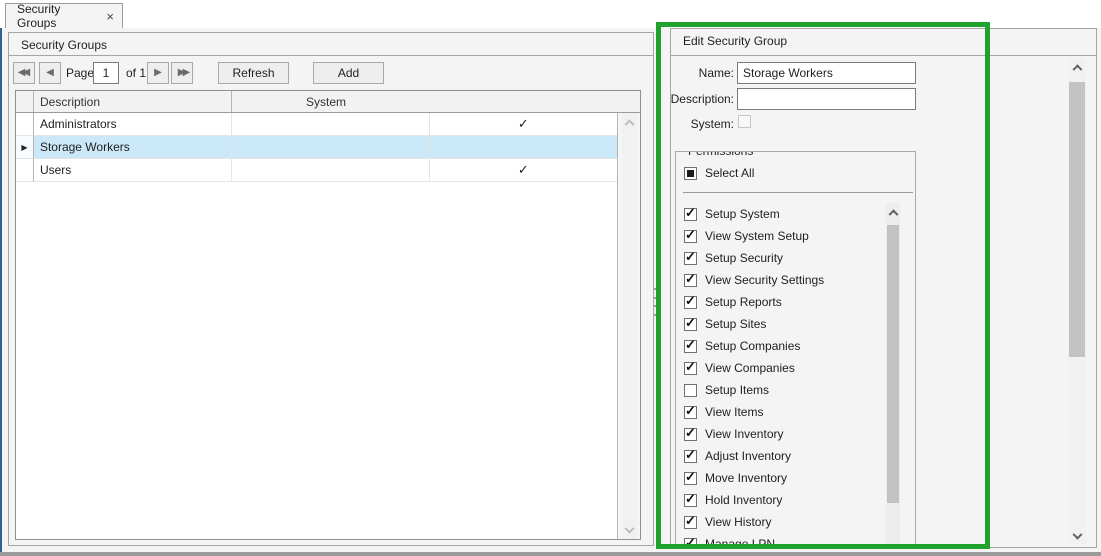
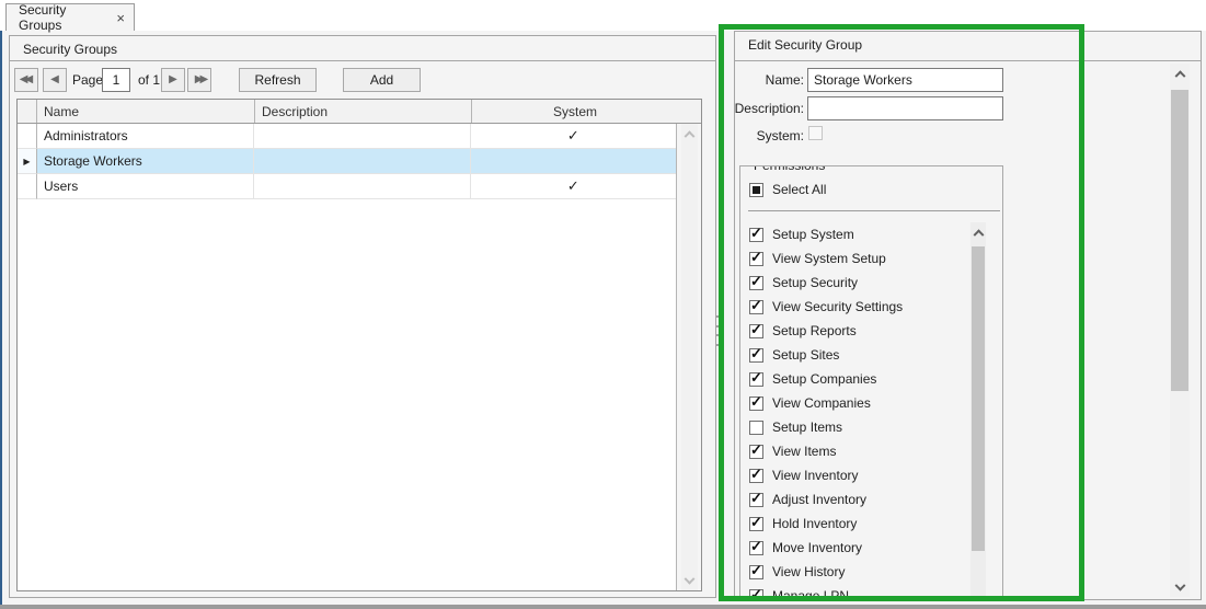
  Security Groups
  ×
  Security Groups
  ◀◀
  ◀
  Page
  1
  of 1
  ▶
  ▶▶
  Refresh
  Add
+ Name
  Description
  System
  Administrators
  ✓
  ▶
  Storage Workers
  Users
  ✓
  Edit Security Group
  Name:
  Storage Workers
  Description:
  System:
  Select All
  ✓
  Setup System
  ✓
  View System Setup
  ✓
  Setup Security
  ✓
  View Security Settings
  ✓
  Setup Reports
  ✓
  Setup Sites
  ✓
  Setup Companies
  ✓
  View Companies
  Setup Items
  ✓
  View Items
  ✓
  View Inventory
  ✓
  Adjust Inventory
  ✓
- Move Inventory
+ Hold Inventory
  ✓
- Hold Inventory
+ Move Inventory
  ✓
  View History
  ✓
